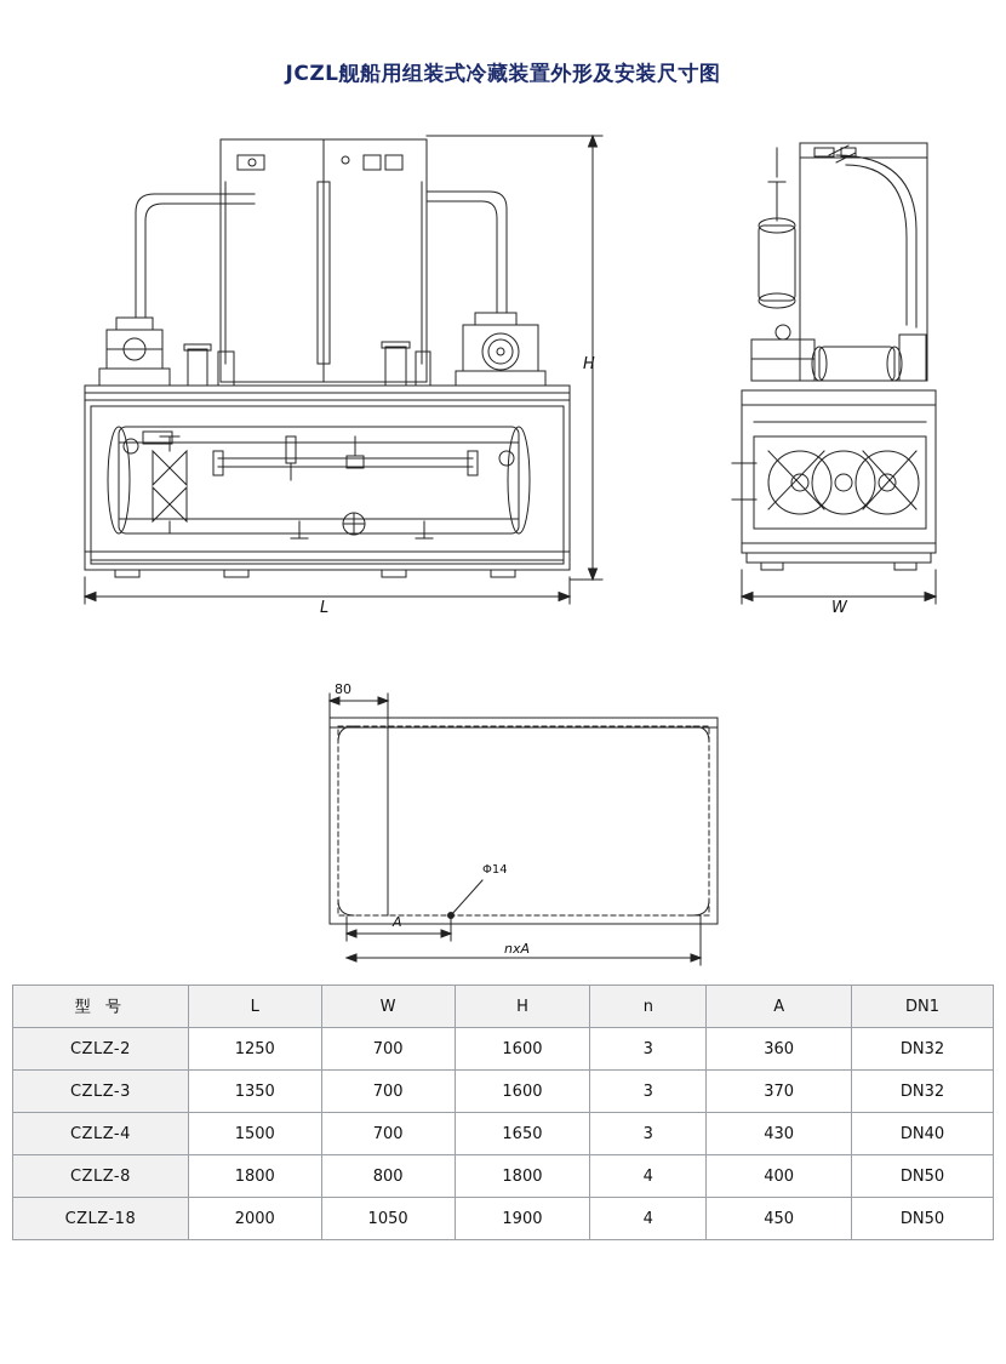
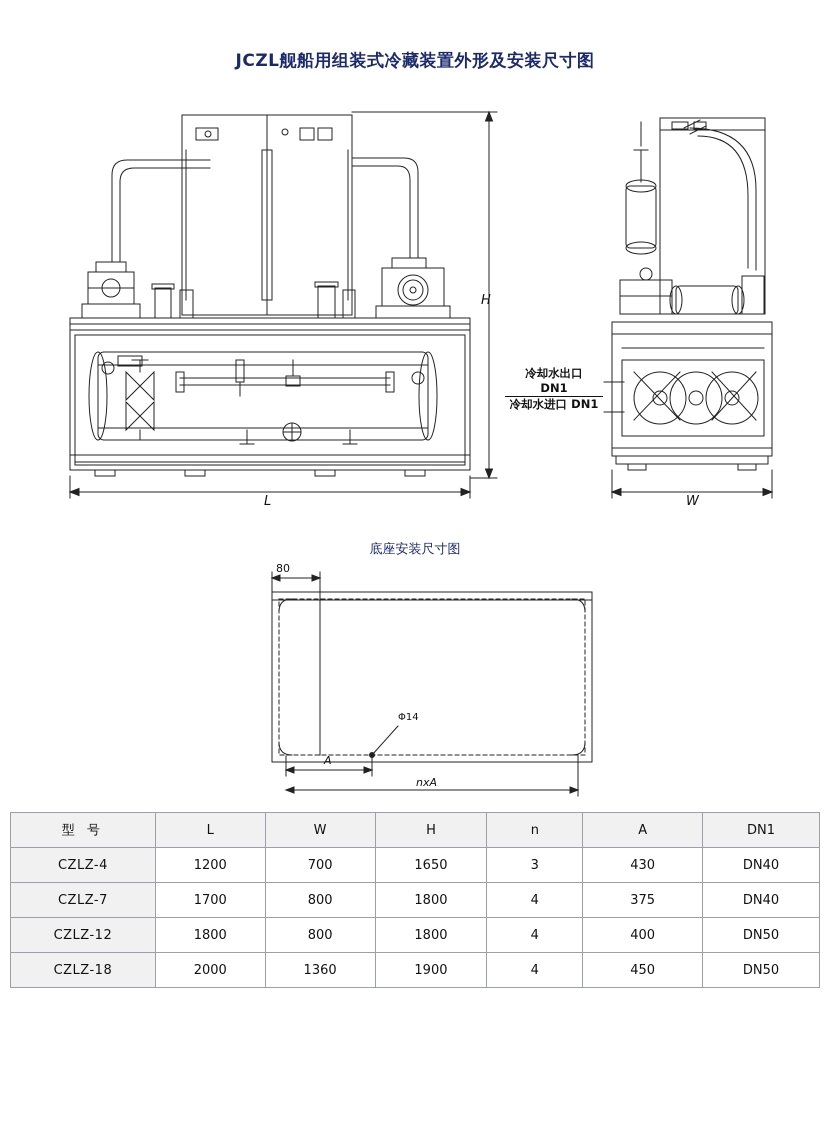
  JCZL舰船用组装式冷藏装置外形及安装尺寸图
  H
  L
  W
+ 冷却水出口
+ DN1
+ 冷却水进口 DN1
+ 底座安装尺寸图
  80
  Φ14
  A
  nxA
  型 号	L	W	H	n	A	DN1
- CZLZ-2	1250	700	1600	3	360	DN32
- CZLZ-3	1350	700	1600	3	370	DN32
- CZLZ-4	1500	700	1650	3	430	DN40
+ CZLZ-4	1200	700	1650	3	430	DN40
+ CZLZ-7	1700	800	1800	4	375	DN40
- CZLZ-8	1800	800	1800	4	400	DN50
+ CZLZ-12	1800	800	1800	4	400	DN50
- CZLZ-18	2000	1050	1900	4	450	DN50
+ CZLZ-18	2000	1360	1900	4	450	DN50
